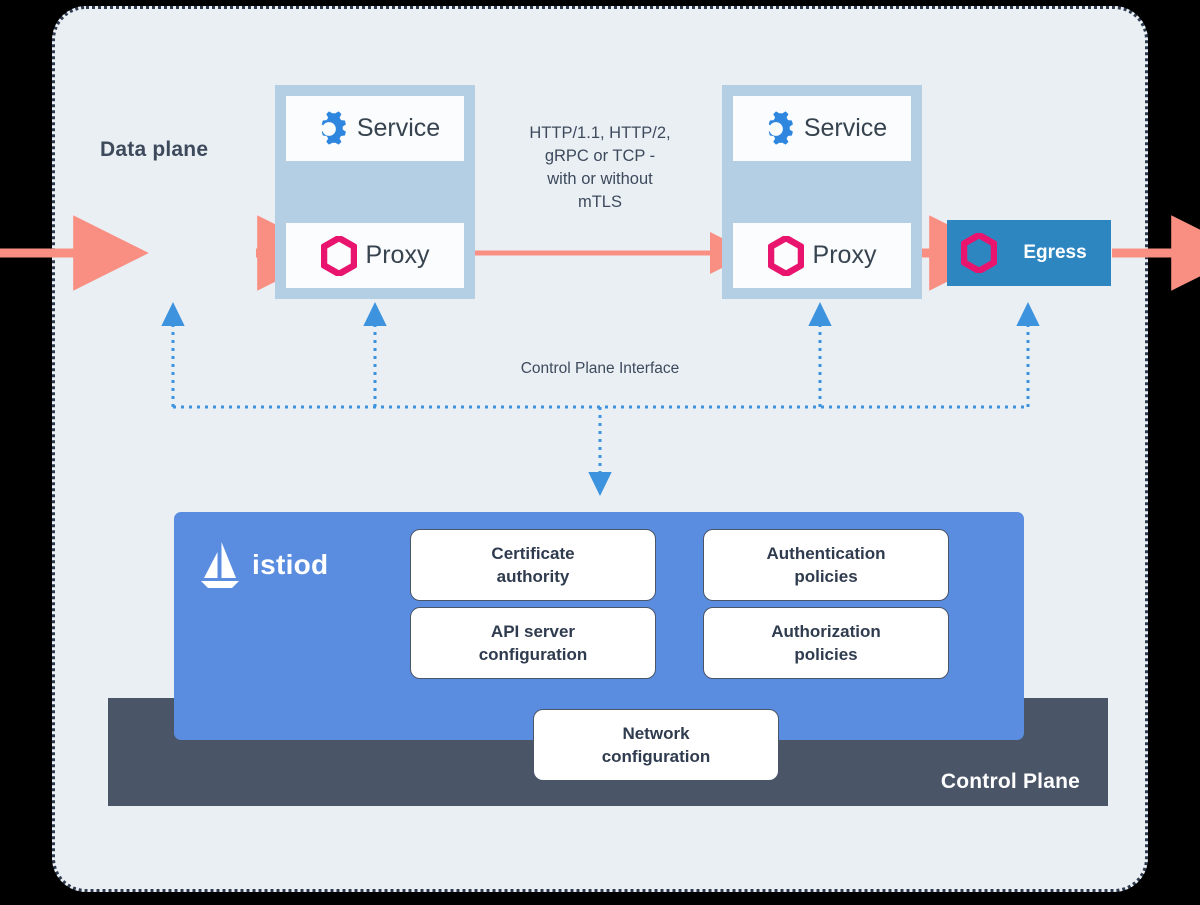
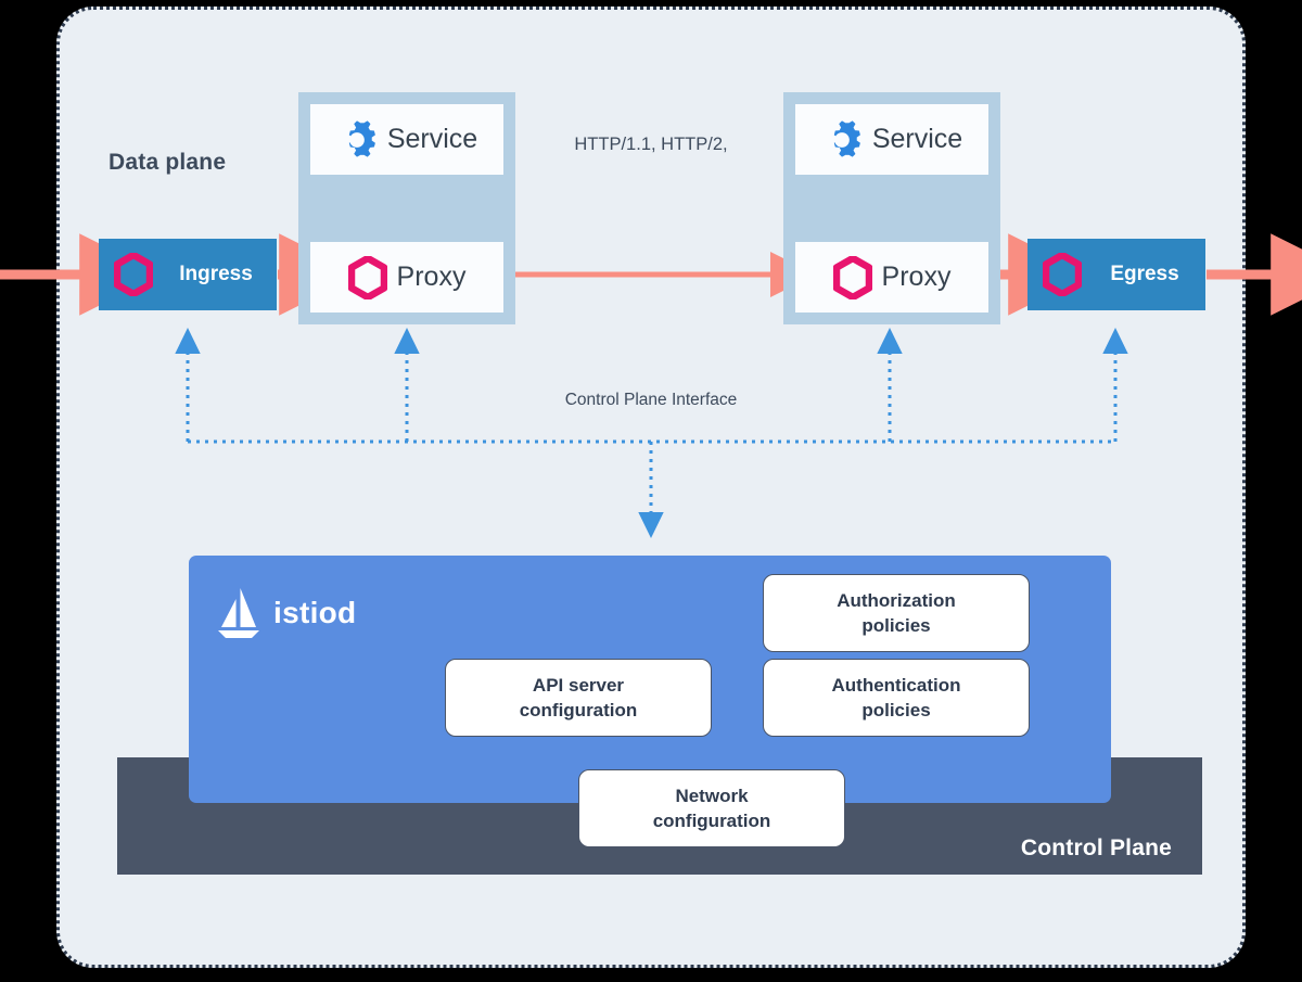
  Control Plane
  Data plane
  HTTP/1.1, HTTP/2,
- gRPC or TCP -
- with or without
- mTLS
  Control Plane Interface
+ Ingress
  Egress
  Service
  Proxy
  Service
  Proxy
  istiod
- Certificate
- authority
  API server
  configuration
- Authentication
+ Authorization
  policies
- Authorization
+ Authentication
  policies
  Network
  configuration
